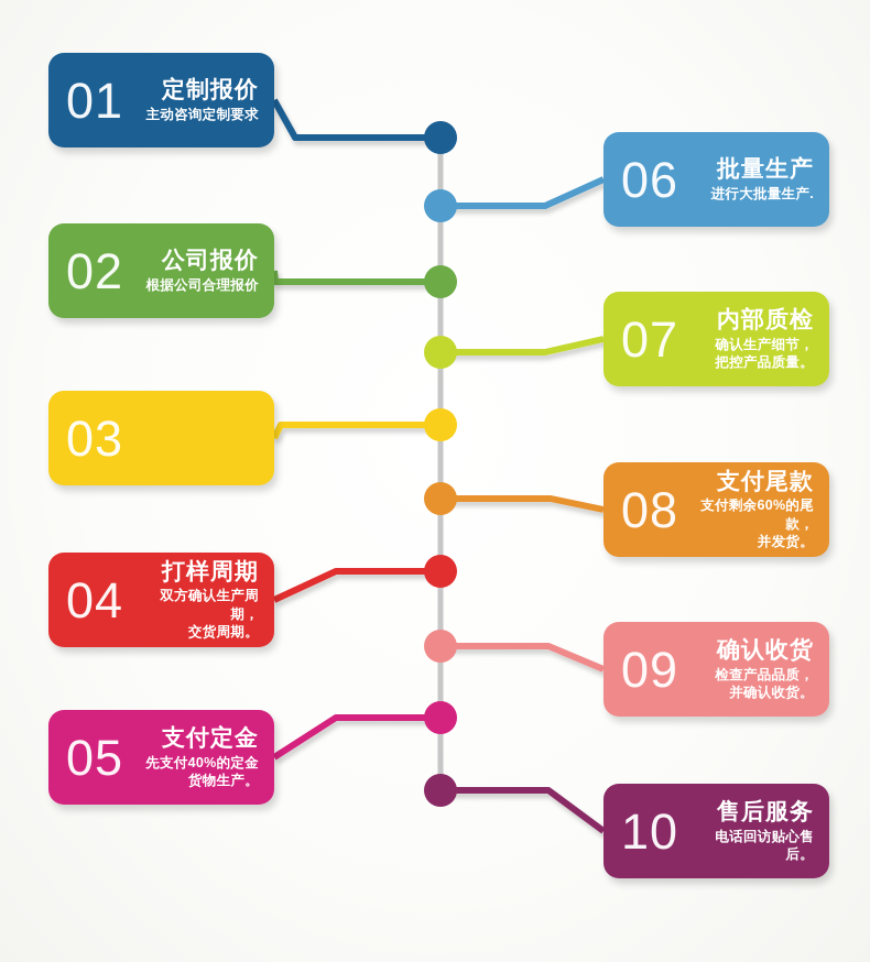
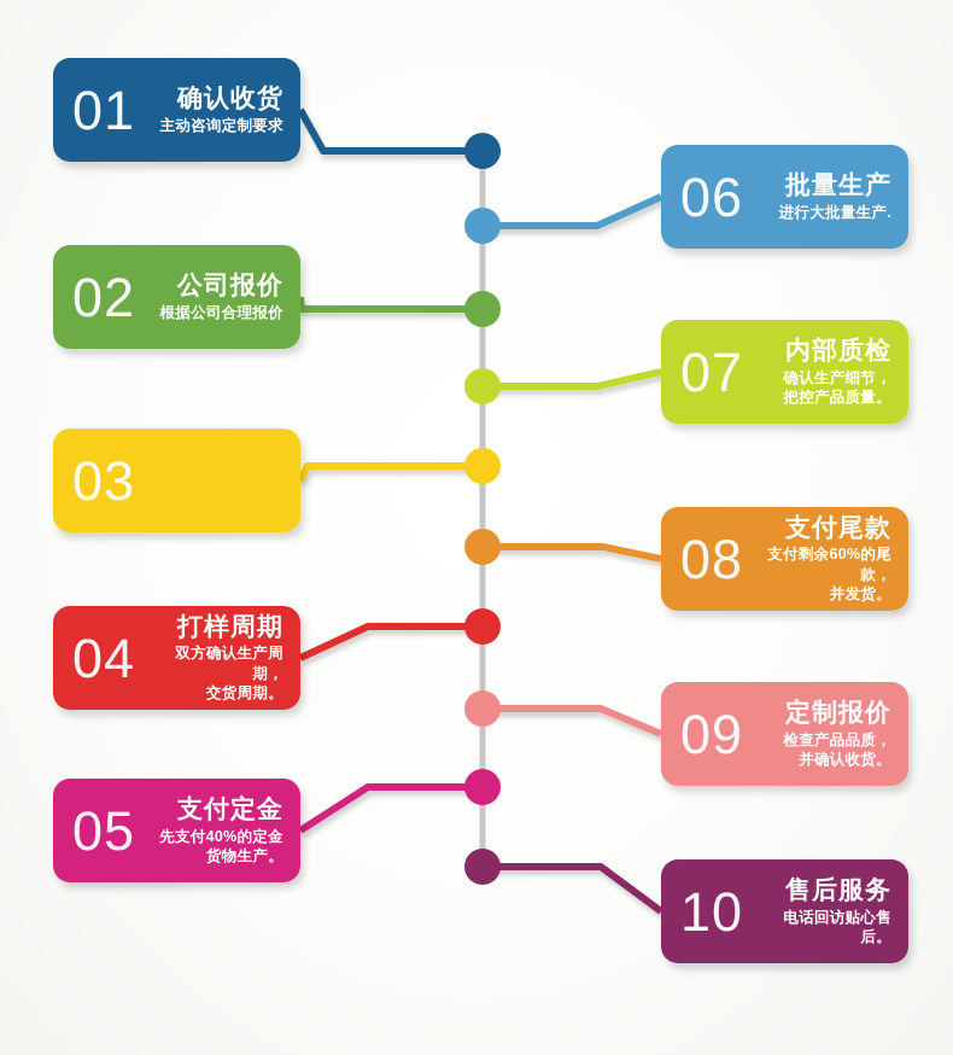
  01
- 定制报价
+ 确认收货
  主动咨询定制要求
  02
  公司报价
  根据公司合理报价
  03
  04
  打样周期
  双方确认生产周期，
  交货周期。
  05
  支付定金
  先支付40%的定金
  货物生产。
  06
  批量生产
  进行大批量生产.
  07
  内部质检
  确认生产细节，
  把控产品质量。
  08
  支付尾款
  支付剩余60%的尾款，
  并发货。
  09
- 确认收货
+ 定制报价
  检查产品品质，
  并确认收货。
  10
  售后服务
  电话回访贴心售后。
